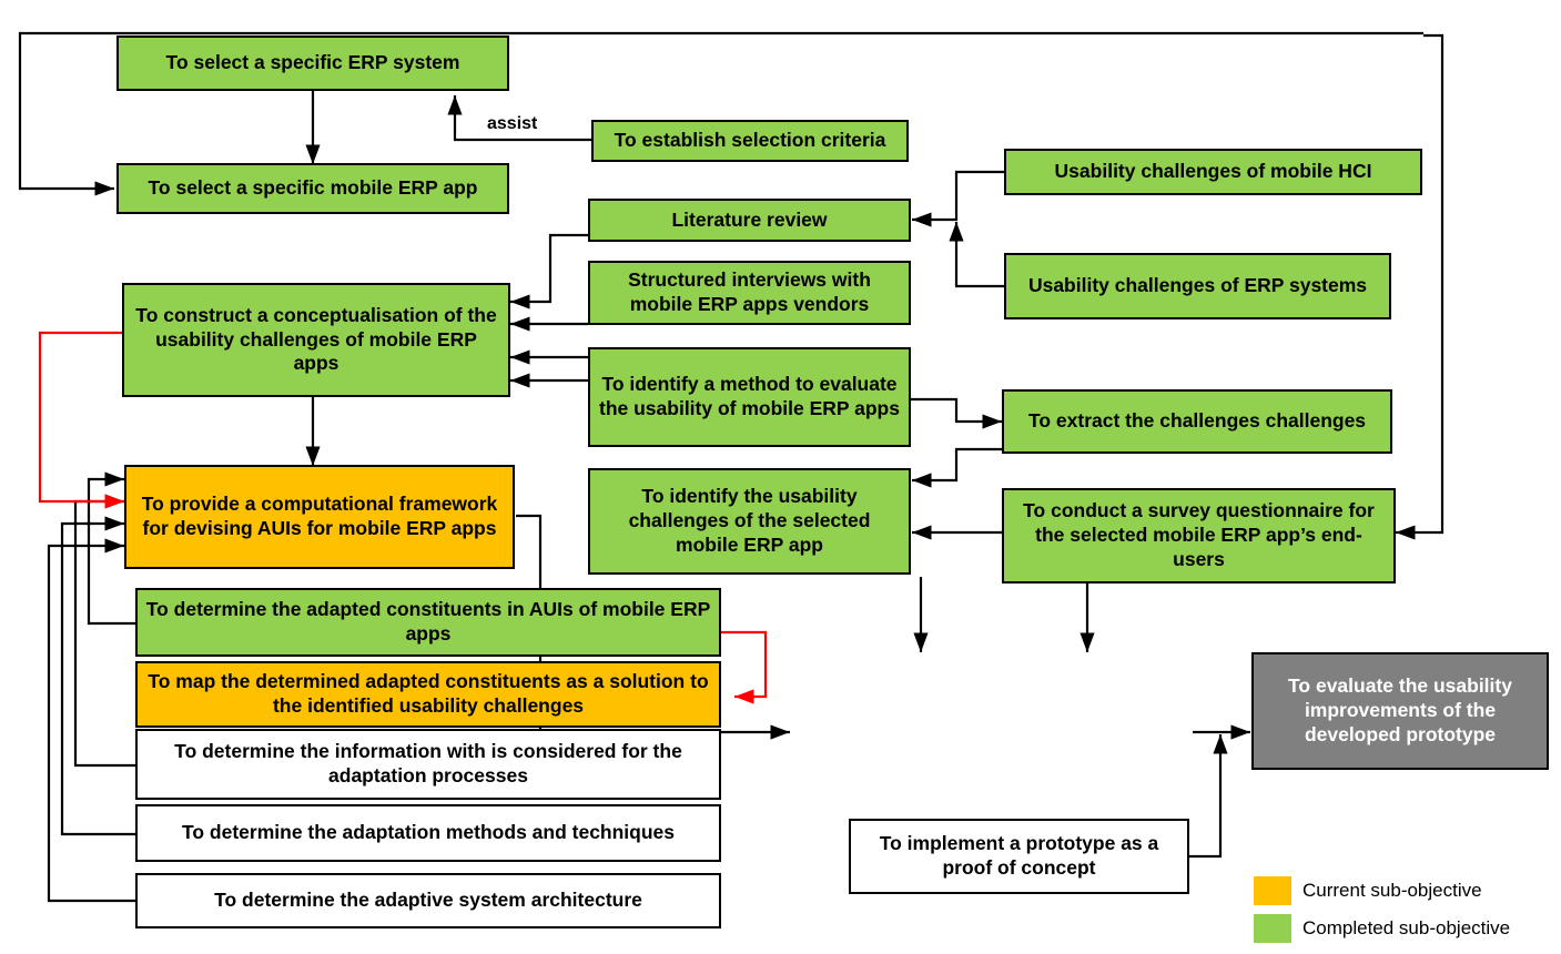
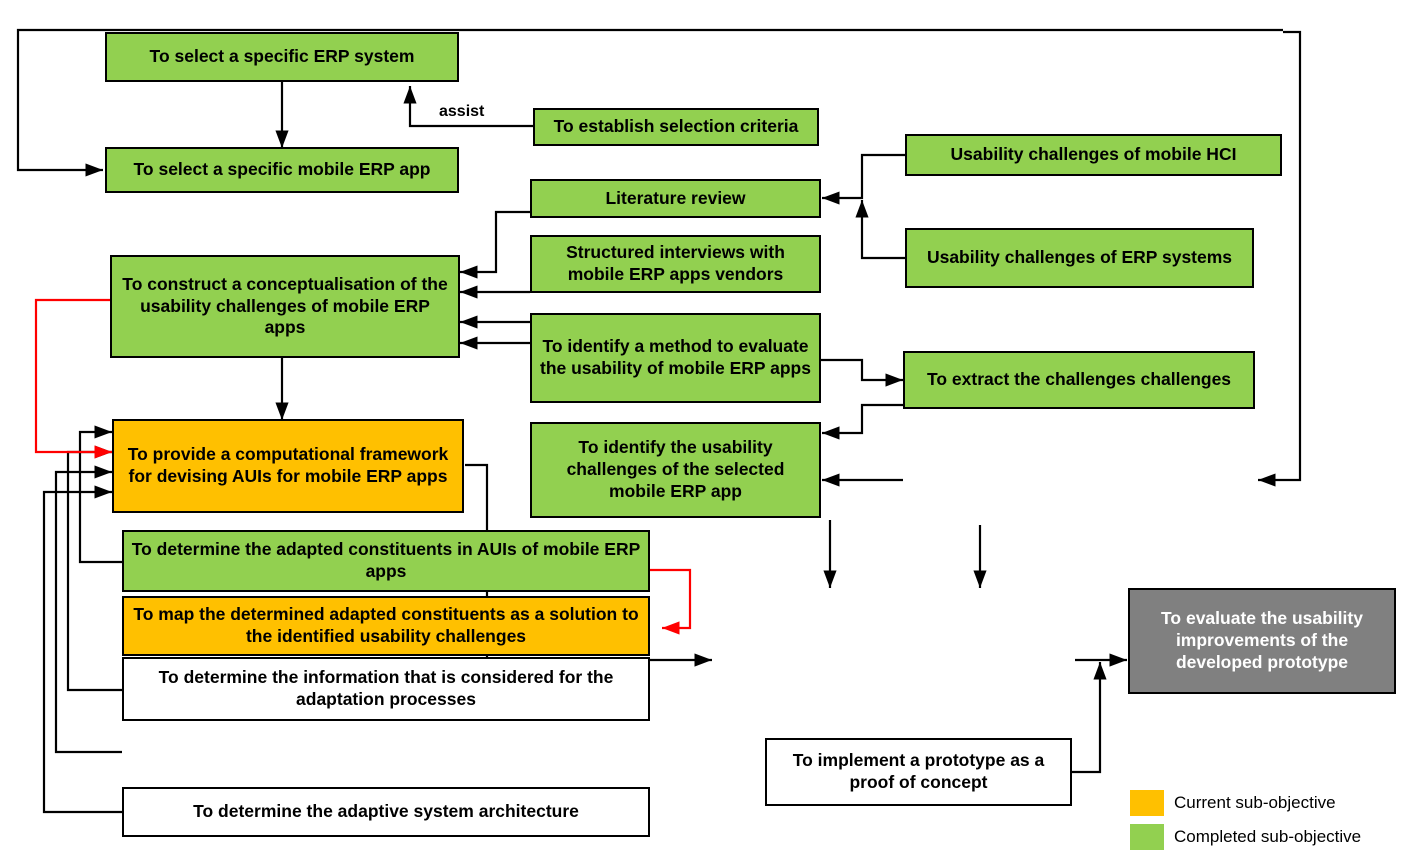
  To select a specific ERP system
  To establish selection criteria
  assist
  To select a specific mobile ERP app
  Usability challenges of mobile HCI
  Literature review
  Usability challenges of ERP systems
  Structured interviews with mobile ERP apps vendors
  To construct a conceptualisation of the usability challenges of mobile ERP apps
  To identify a method to evaluate the usability of mobile ERP apps
  To extract the challenges challenges
  To provide a computational framework for devising AUIs for mobile ERP apps
  To identify the usability challenges of the selected mobile ERP app
- To conduct a survey questionnaire for the selected mobile ERP app’s end-users
  To determine the adapted constituents in AUIs of mobile ERP apps
  To map the determined adapted constituents as a solution to the identified usability challenges
- To determine the information with is considered for the adaptation processes
+ To determine the information that is considered for the adaptation processes
- To determine the adaptation methods and techniques
  To determine the adaptive system architecture
  To implement a prototype as a proof of concept
  To evaluate the usability improvements of the developed prototype
  Current sub-objective
  Completed sub-objective
